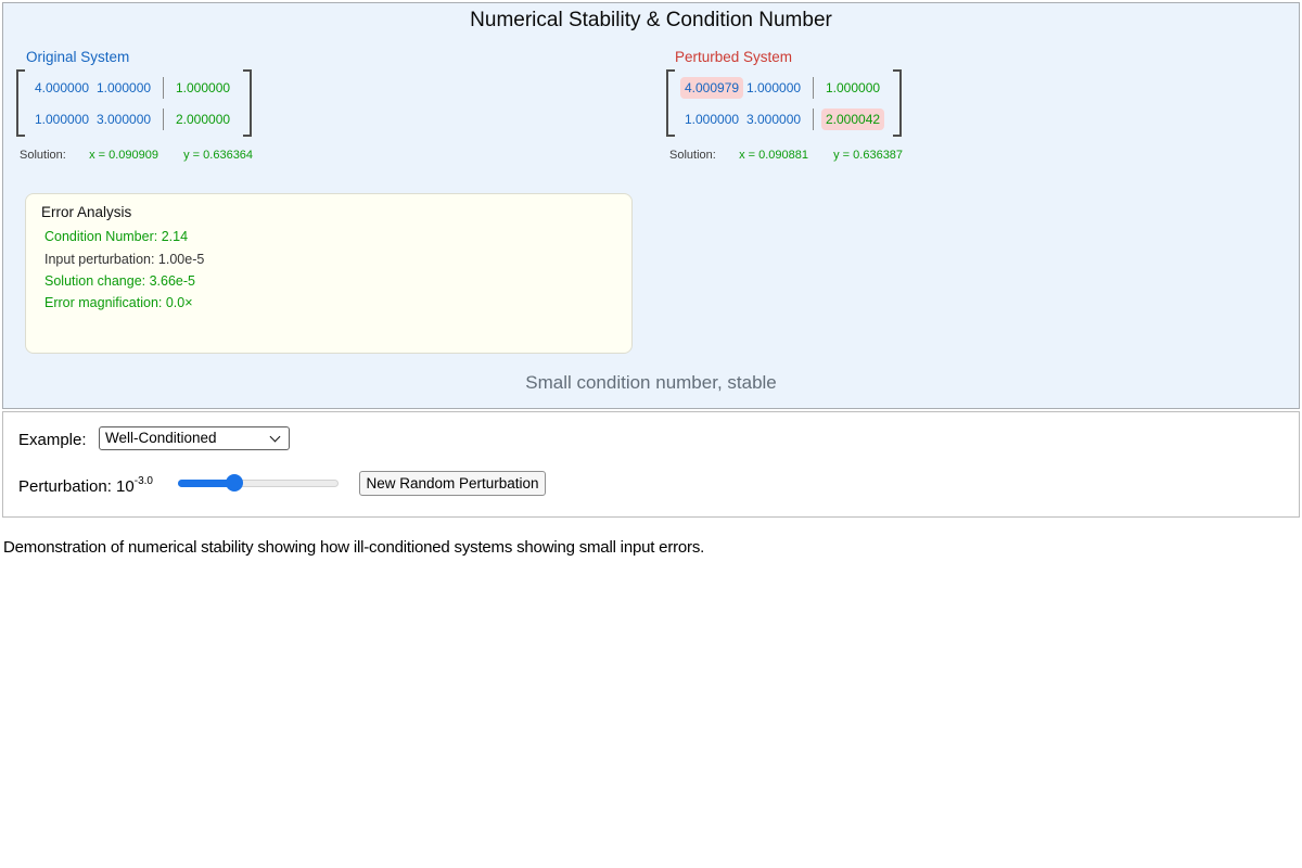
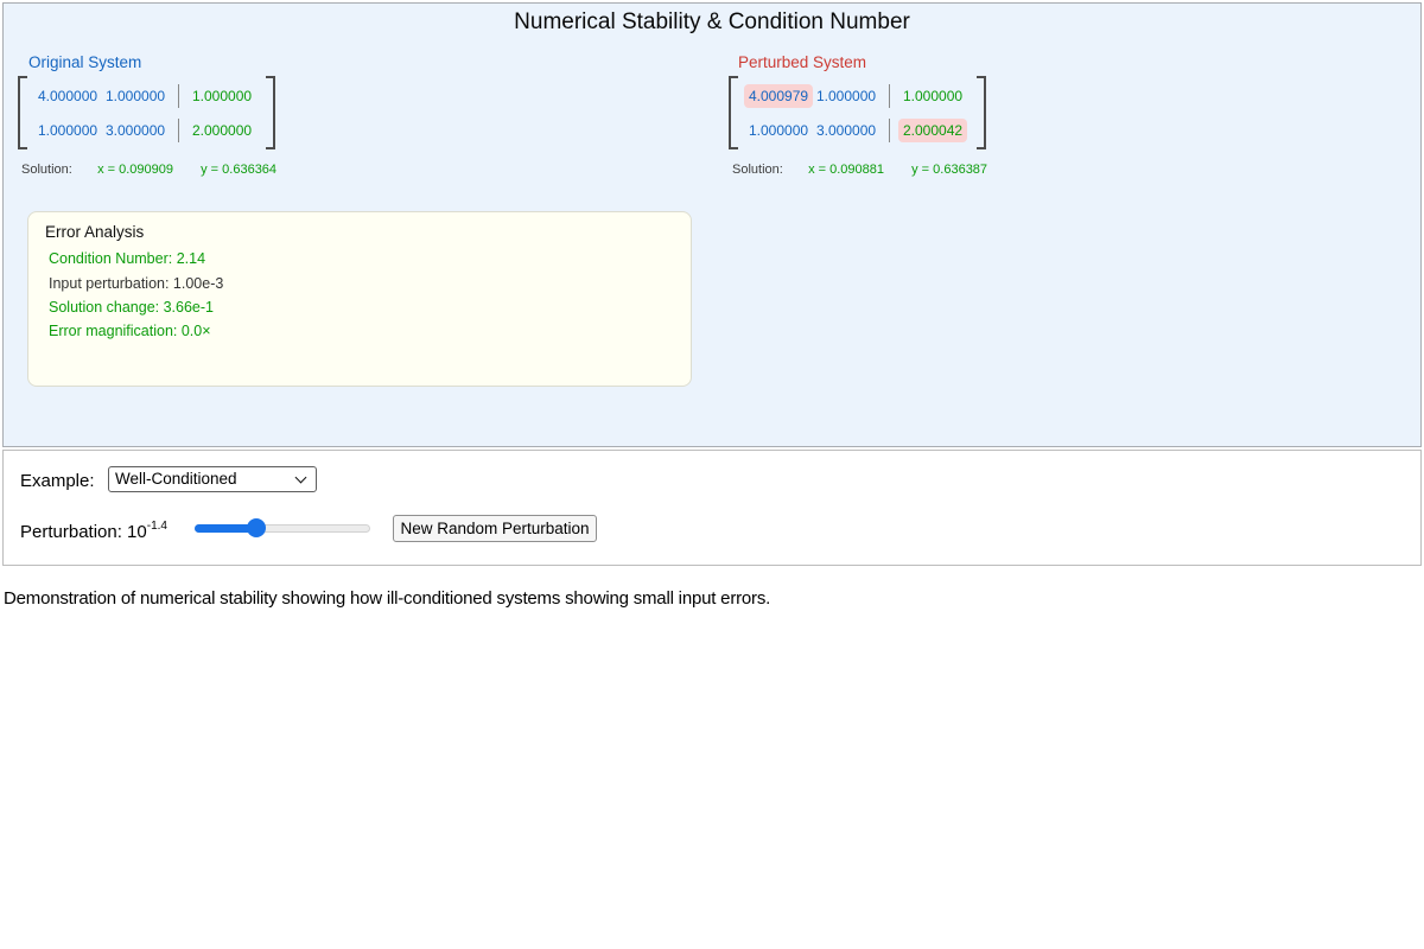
  Numerical Stability & Condition Number
  Original System
  4.000000
  1.000000
  1.000000
  1.000000
  3.000000
  2.000000
  Solution: x = 0.090909 y = 0.636364
  Perturbed System
  4.000979
  1.000000
  1.000000
  1.000000
  3.000000
  2.000042
  Solution: x = 0.090881 y = 0.636387
  Error Analysis
  Condition Number: 2.14
- Input perturbation: 1.00e-5
+ Input perturbation: 1.00e-3
- Solution change: 3.66e-5
+ Solution change: 3.66e-1
  Error magnification: 0.0×
- Small condition number, stable
  Example:
  Well-Conditioned
- Perturbation: 10-3.0
+ Perturbation: 10-1.4
  New Random Perturbation
  Demonstration of numerical stability showing how ill-conditioned systems showing small input errors.
